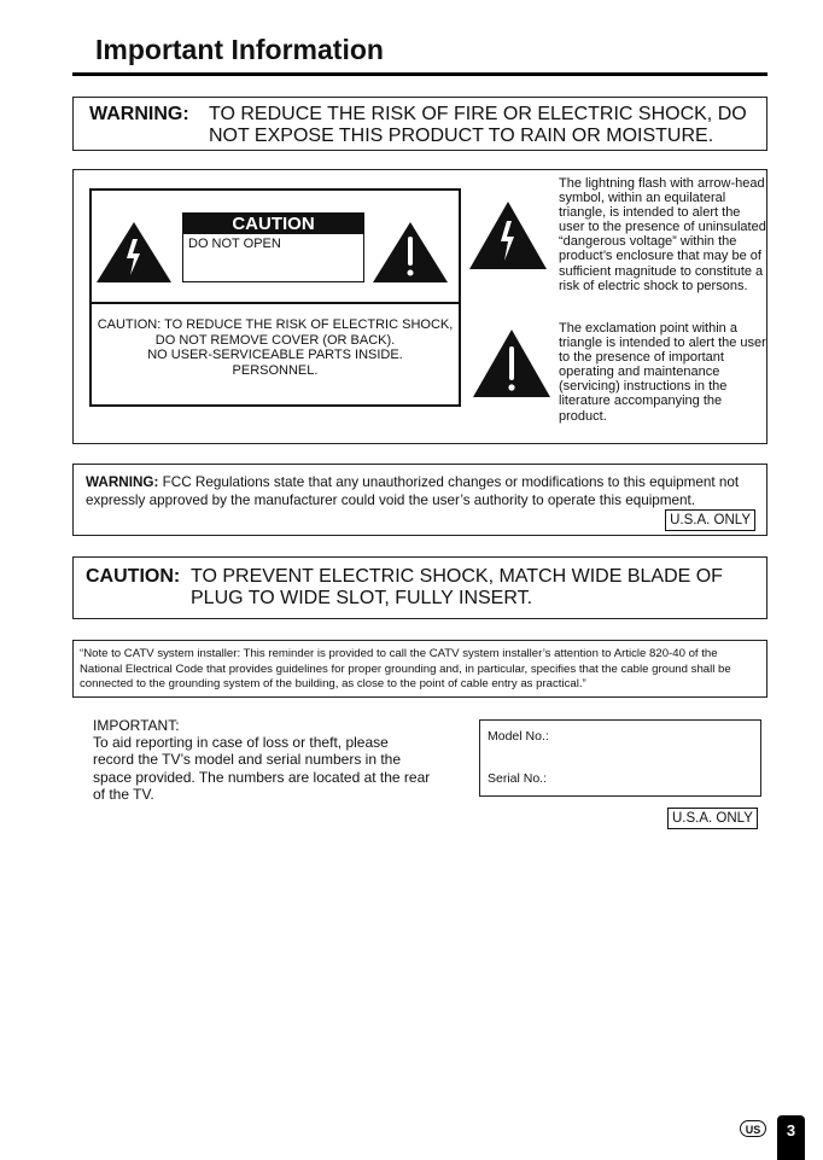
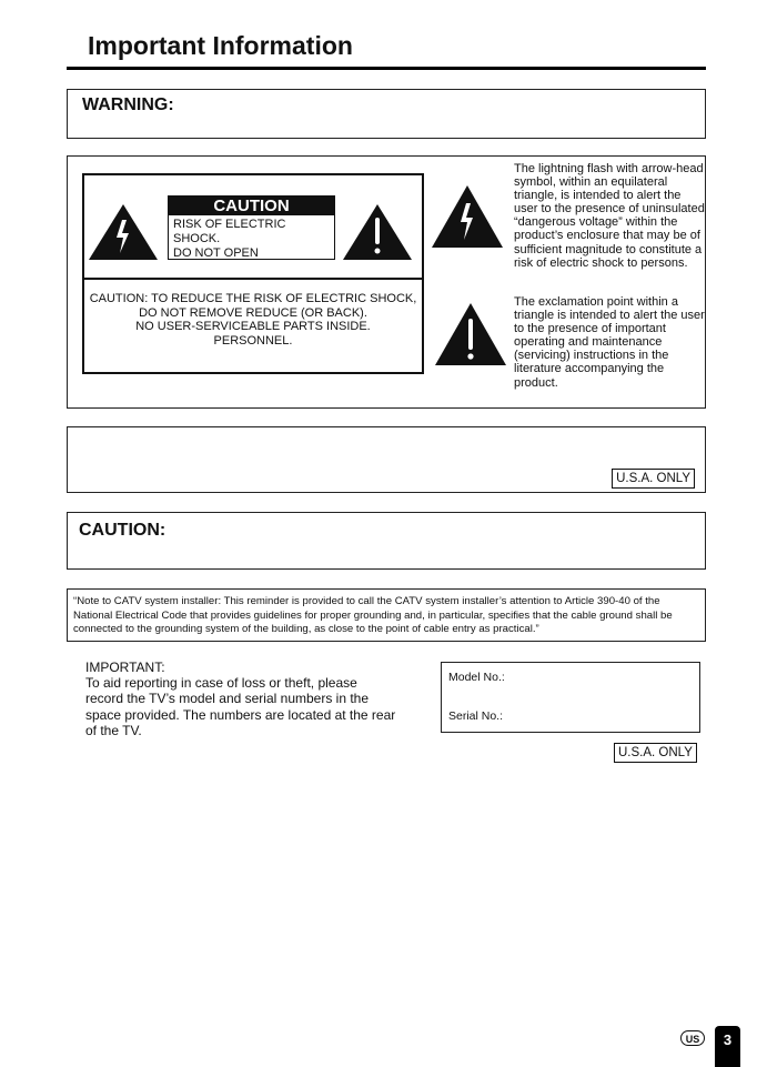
  Important Information
  WARNING:
- TO REDUCE THE RISK OF FIRE OR ELECTRIC SHOCK, DO NOT EXPOSE THIS PRODUCT TO RAIN OR MOISTURE.
  CAUTION
+ RISK OF ELECTRIC SHOCK.
  DO NOT OPEN
  CAUTION: TO REDUCE THE RISK OF ELECTRIC SHOCK,
- DO NOT REMOVE COVER (OR BACK).
+ DO NOT REMOVE REDUCE (OR BACK).
  NO USER-SERVICEABLE PARTS INSIDE.
  PERSONNEL.
  The lightning flash with arrow-head symbol, within an equilateral triangle, is intended to alert the user to the presence of uninsulated “dangerous voltage” within the product’s enclosure that may be of sufficient magnitude to constitute a risk of electric shock to persons.
  The exclamation point within a triangle is intended to alert the user to the presence of important operating and maintenance (servicing) instructions in the literature accompanying the product.
- WARNING: FCC Regulations state that any unauthorized changes or modifications to this equipment not expressly approved by the manufacturer could void the user’s authority to operate this equipment.
  U.S.A. ONLY
  CAUTION:
- TO PREVENT ELECTRIC SHOCK, MATCH WIDE BLADE OF PLUG TO WIDE SLOT, FULLY INSERT.
- “Note to CATV system installer: This reminder is provided to call the CATV system installer’s attention to Article 820-40 of the National Electrical Code that provides guidelines for proper grounding and, in particular, specifies that the cable ground shall be connected to the grounding system of the building, as close to the point of cable entry as practical.”
+ “Note to CATV system installer: This reminder is provided to call the CATV system installer’s attention to Article 390-40 of the National Electrical Code that provides guidelines for proper grounding and, in particular, specifies that the cable ground shall be connected to the grounding system of the building, as close to the point of cable entry as practical.”
  IMPORTANT:
  To aid reporting in case of loss or theft, please record the TV’s model and serial numbers in the space provided. The numbers are located at the rear of the TV.
  Model No.:
  Serial No.:
  U.S.A. ONLY
  US
  3
